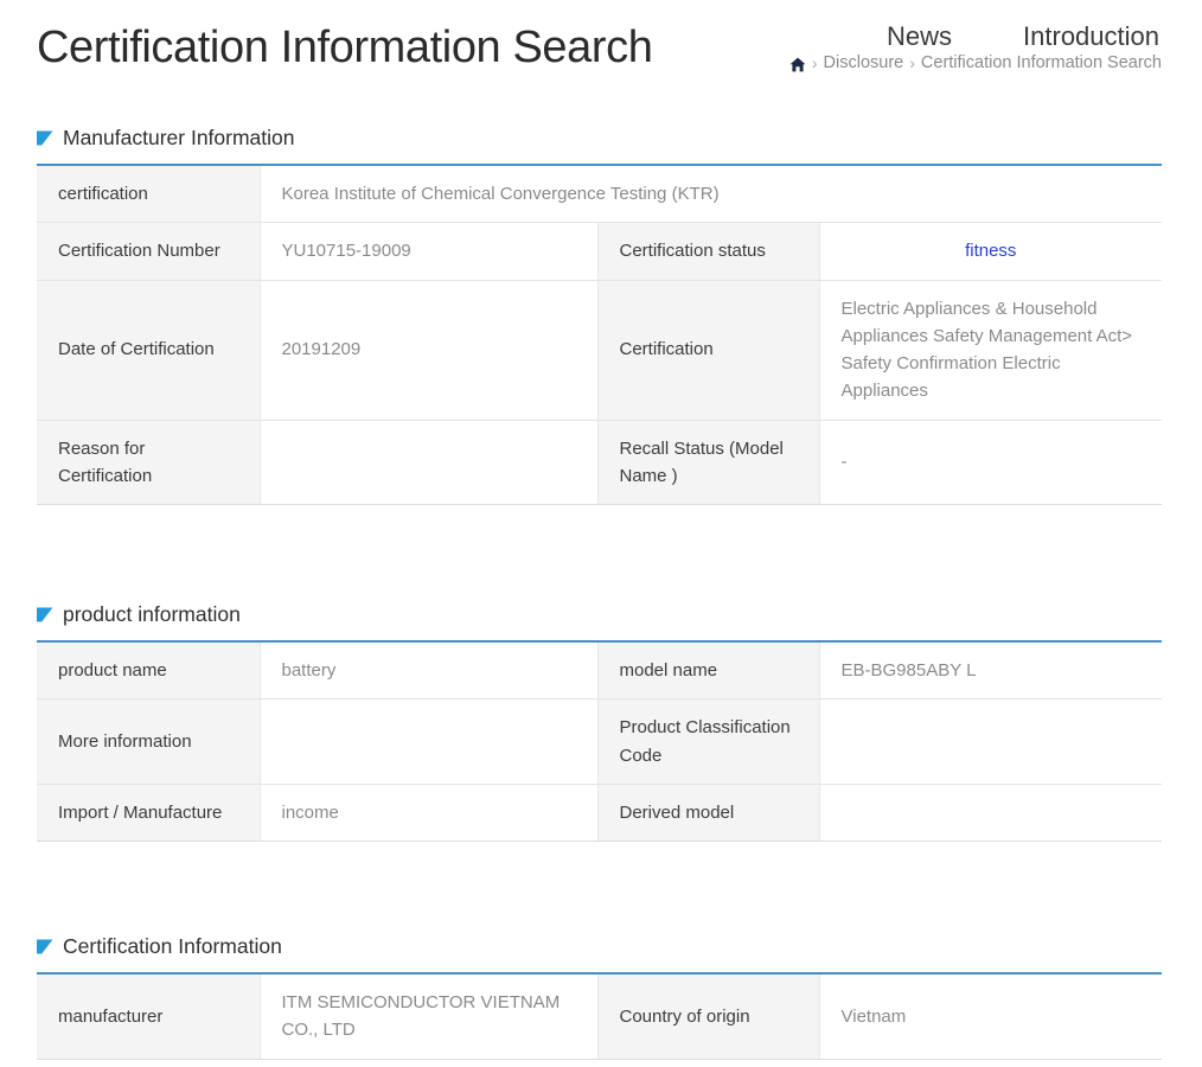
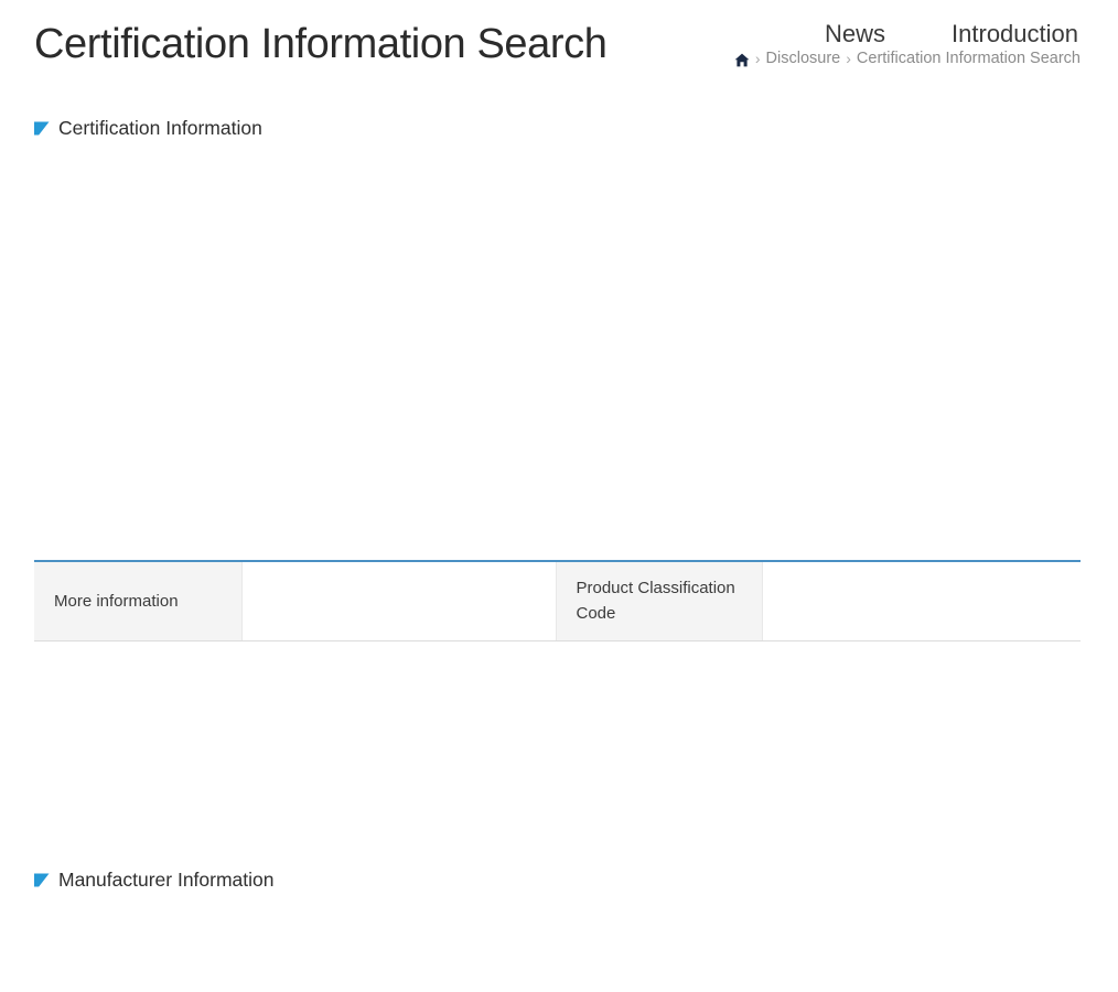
  Certification Information Search
  News
  Introduction
  ›
  Disclosure
  ›
  Certification Information Search
- Manufacturer Information
+ Certification Information
- certification	Korea Institute of Chemical Convergence Testing (KTR)
- Certification Number	YU10715-19009	Certification status	fitness
- Date of Certification	20191209	Certification	Electric Appliances & Household Appliances Safety Management Act> Safety Confirmation Electric Appliances
- Reason for Certification		Recall Status (Model Name )	-
- product information
- product name	battery	model name	EB-BG985ABY L
  More information		Product Classification Code
- Import / Manufacture	income	Derived model
- Certification Information
+ Manufacturer Information
- manufacturer	ITM SEMICONDUCTOR VIETNAM CO., LTD	Country of origin	Vietnam
